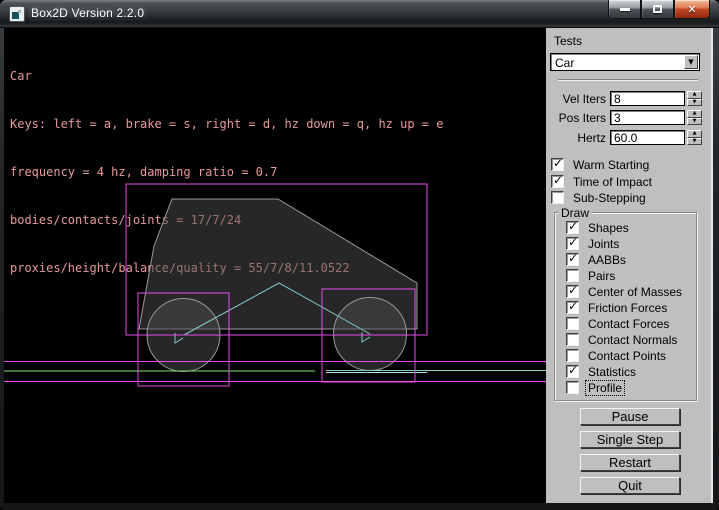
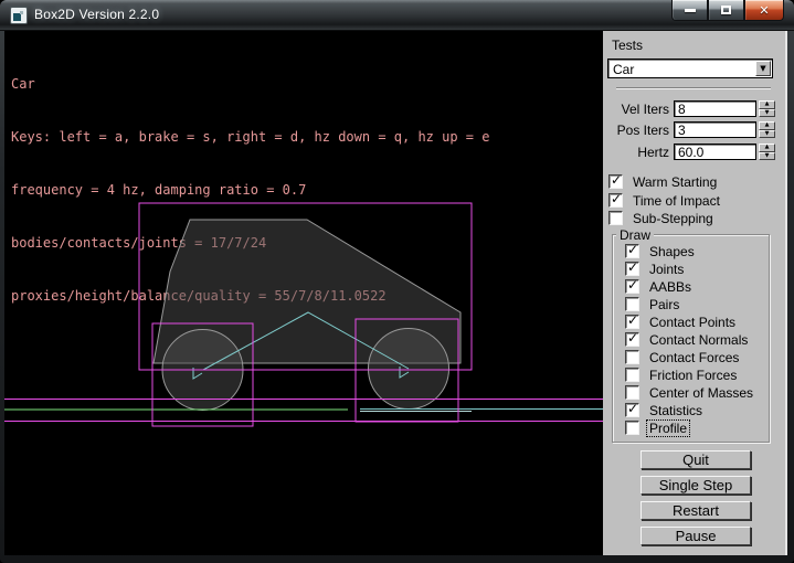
  Box2D Version 2.2.0
  ✕
  Car
  Keys: left = a, brake = s, right = d, hz down = q, hz up = e
  frequency = 4 hz, damping ratio = 0.7
  bodies/contacts/joints = 17/7/24
  proxies/height/balance/quality = 55/7/8/11.0522
  Tests
  Car
  ▼
  Vel Iters
  8
  Pos Iters
  3
  Hertz
  60.0
  ✓
  Warm Starting
  ✓
  Time of Impact
  Sub-Stepping
  Draw
  ✓
  Shapes
  ✓
  Joints
  ✓
  AABBs
  Pairs
  ✓
- Center of Masses
+ Contact Points
  ✓
- Friction Forces
+ Contact Normals
  Contact Forces
- Contact Normals
+ Friction Forces
- Contact Points
+ Center of Masses
  ✓
  Statistics
  Profile
- Pause
+ Quit
  Single Step
  Restart
- Quit
+ Pause
